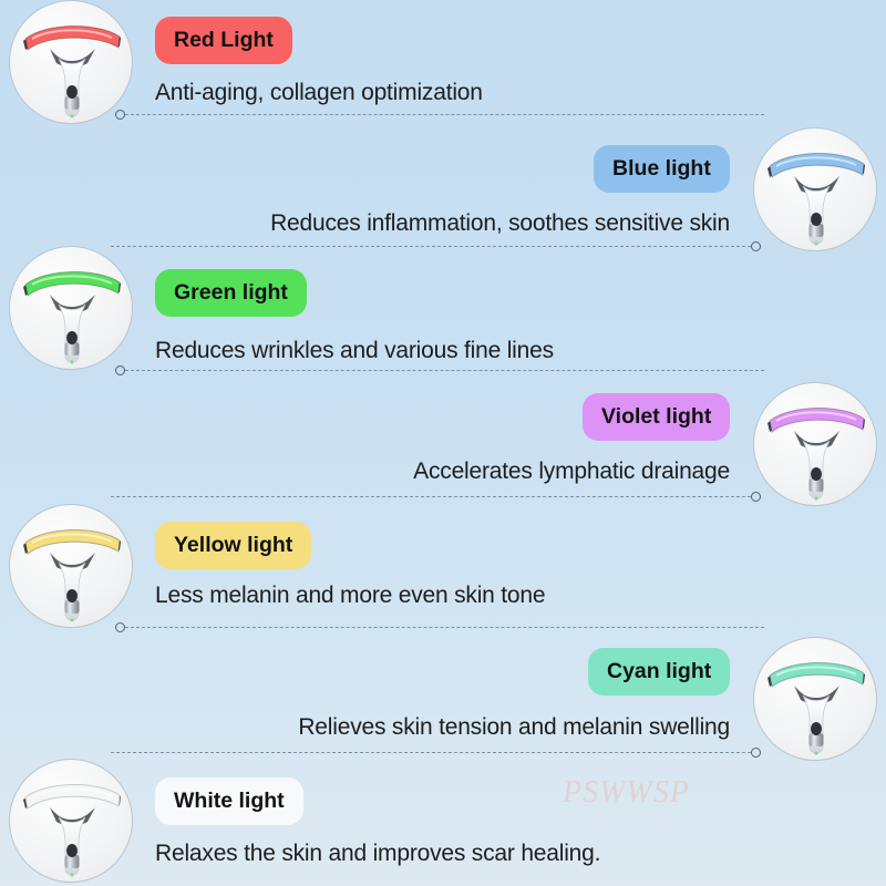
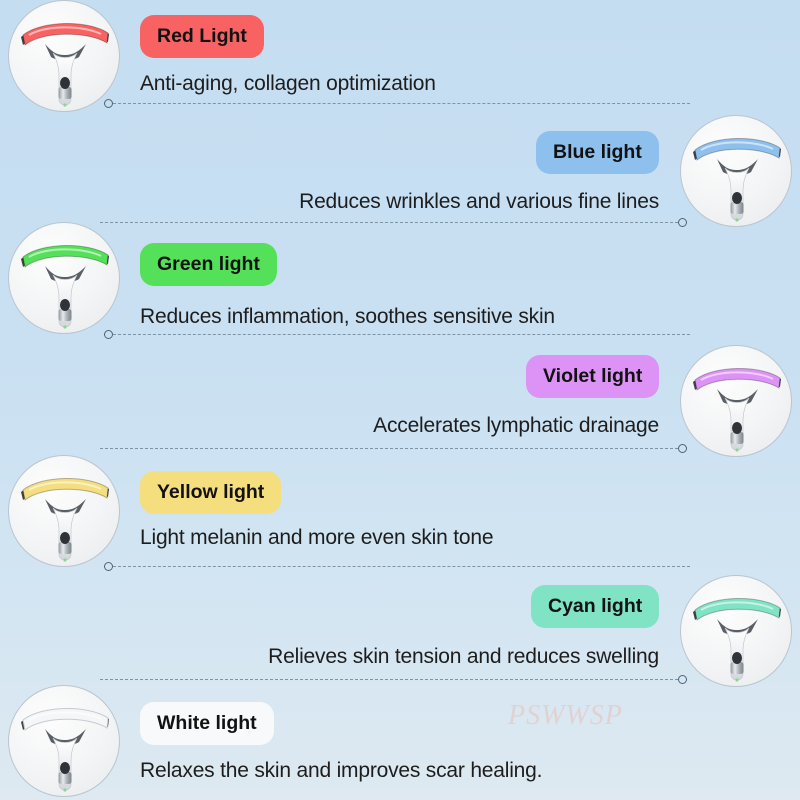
  Red Light
  Anti-aging, collagen optimization
  Blue light
- Reduces inflammation, soothes sensitive skin
+ Reduces wrinkles and various fine lines
  Green light
- Reduces wrinkles and various fine lines
+ Reduces inflammation, soothes sensitive skin
  Violet light
  Accelerates lymphatic drainage
  Yellow light
- Less melanin and more even skin tone
+ Light melanin and more even skin tone
  Cyan light
- Relieves skin tension and melanin swelling
+ Relieves skin tension and reduces swelling
  White light
  Relaxes the skin and improves scar healing.
  PSWWSP
